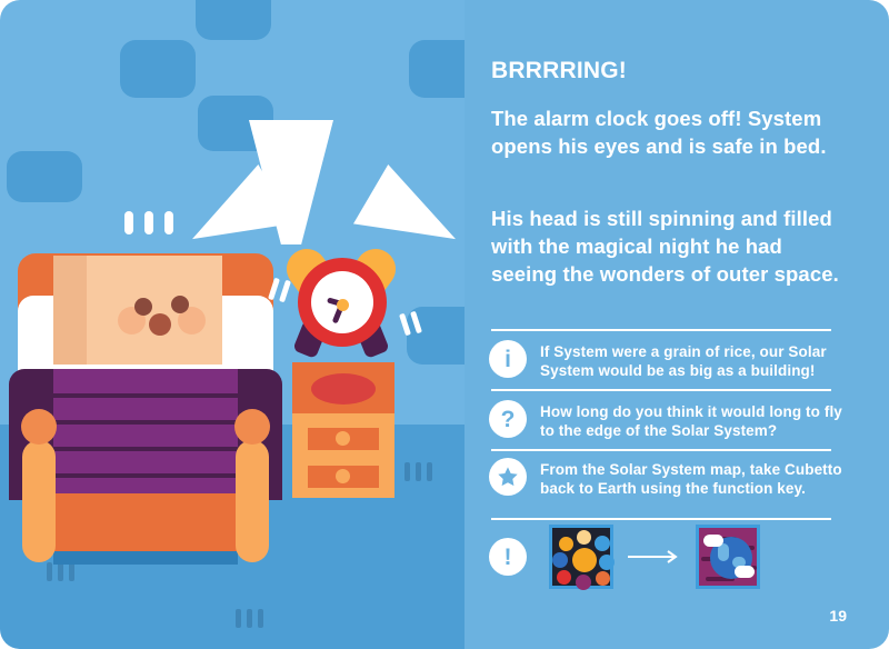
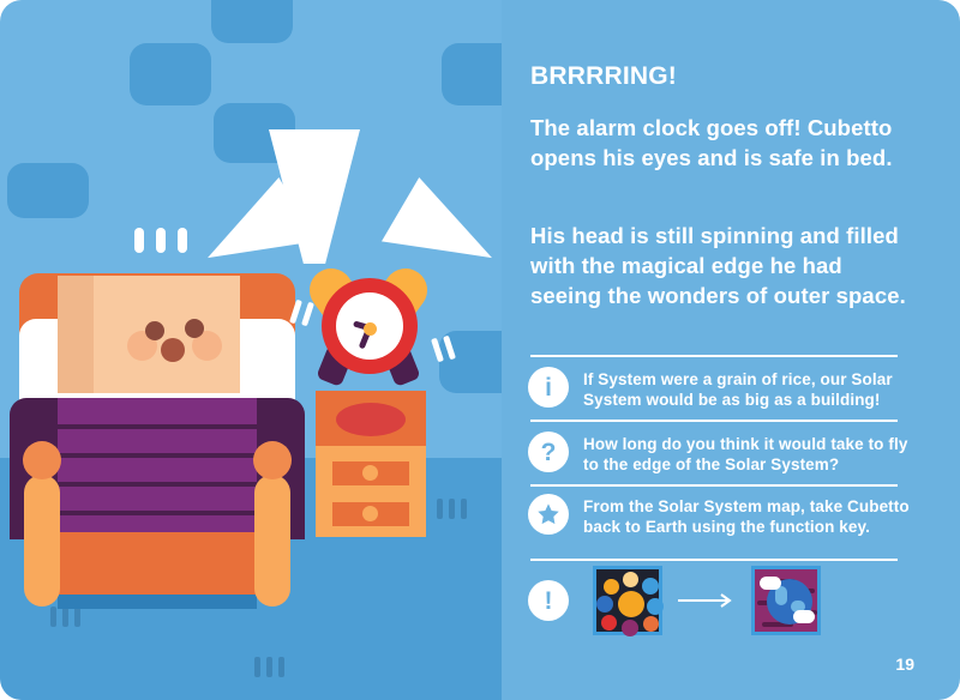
  BRRRRING!
- The alarm clock goes off! System opens his eyes and is safe in bed.
+ The alarm clock goes off! Cubetto opens his eyes and is safe in bed.
- His head is still spinning and filled with the magical night he had seeing the wonders of outer space.
+ His head is still spinning and filled with the magical edge he had seeing the wonders of outer space.
  i
  If System were a grain of rice, our Solar System would be as big as a building!
  ?
- How long do you think it would long to fly to the edge of the Solar System?
+ How long do you think it would take to fly to the edge of the Solar System?
  From the Solar System map, take Cubetto back to Earth using the function key.
  !
  19
